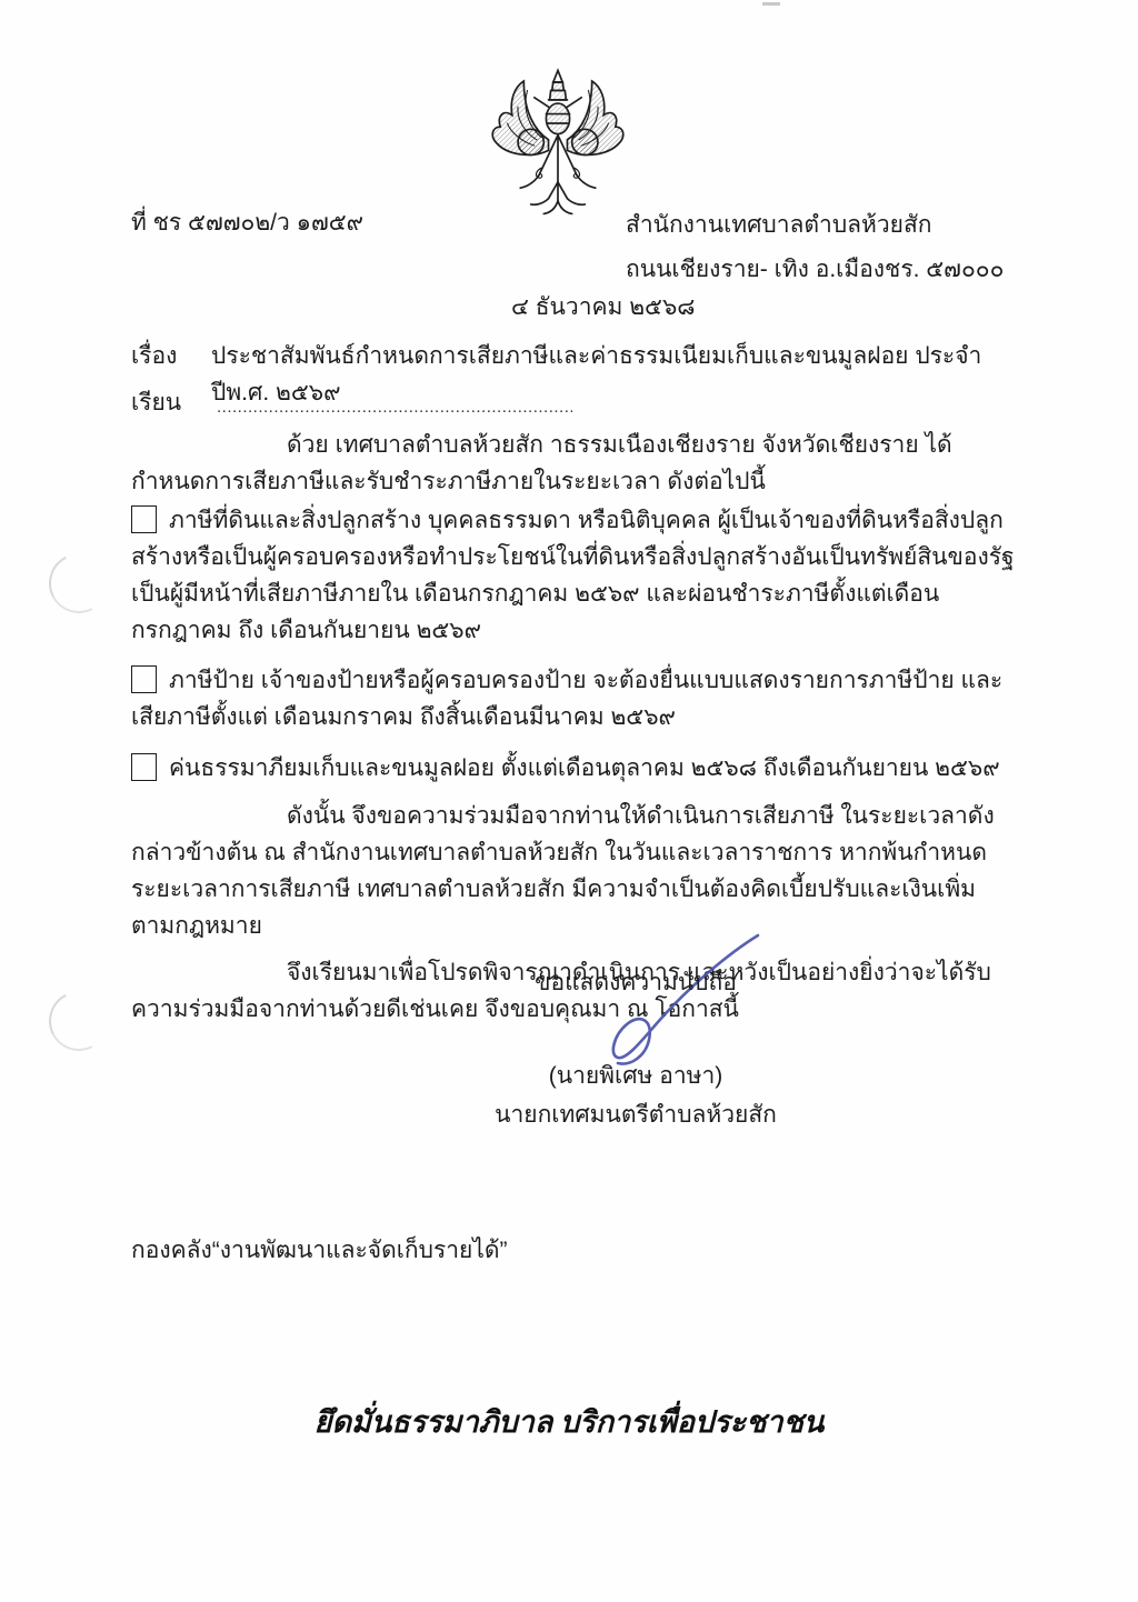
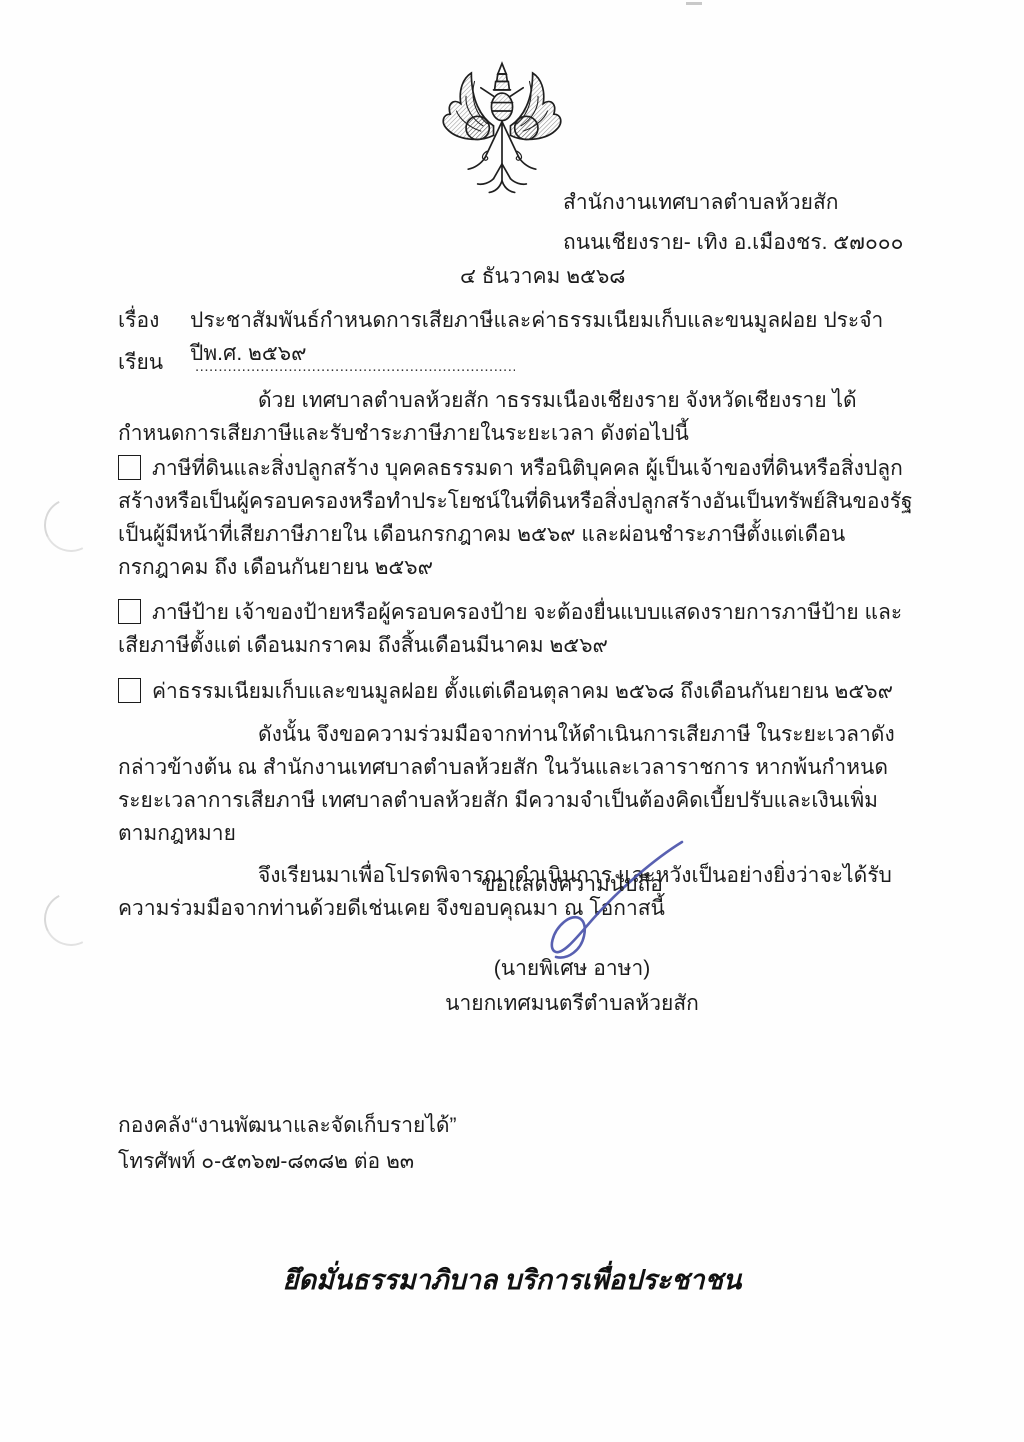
- ที่ ชร ๕๗๗๐๒/ว ๑๗๕๙
  สำนักงานเทศบาลตำบลห้วยสัก
  ถนนเชียงราย- เทิง อ.เมืองชร. ๕๗๐๐๐
  ๔ ธันวาคม ๒๕๖๘
  เรื่อง
  ประชาสัมพันธ์กำหนดการเสียภาษีและค่าธรรมเนียมเก็บและขนมูลฝอย ประจำปีพ.ศ. ๒๕๖๙
  เรียน
  ด้วย เทศบาลตำบลห้วยสัก าธรรมเนืองเชียงราย จังหวัดเชียงราย ได้กำหนดการเสียภาษีและรับชำระภาษีภายในระยะเวลา ดังต่อไปนี้
  ภาษีที่ดินและสิ่งปลูกสร้าง บุคคลธรรมดา หรือนิติบุคคล ผู้เป็นเจ้าของที่ดินหรือสิ่งปลูกสร้างหรือเป็นผู้ครอบครองหรือทำประโยชน์ในที่ดินหรือสิ่งปลูกสร้างอันเป็นทรัพย์สินของรัฐ เป็นผู้มีหน้าที่เสียภาษีภายใน เดือนกรกฎาคม ๒๕๖๙ และผ่อนชำระภาษีตั้งแต่เดือนกรกฎาคม ถึง เดือนกันยายน ๒๕๖๙
  ภาษีป้าย เจ้าของป้ายหรือผู้ครอบครองป้าย จะต้องยื่นแบบแสดงรายการภาษีป้าย และเสียภาษีตั้งแต่ เดือนมกราคม ถึงสิ้นเดือนมีนาคม ๒๕๖๙
- ค่นธรรมาภียมเก็บและขนมูลฝอย ตั้งแต่เดือนตุลาคม ๒๕๖๘ ถึงเดือนกันยายน ๒๕๖๙
+ ค่าธรรมเนียมเก็บและขนมูลฝอย ตั้งแต่เดือนตุลาคม ๒๕๖๘ ถึงเดือนกันยายน ๒๕๖๙
  ดังนั้น จึงขอความร่วมมือจากท่านให้ดำเนินการเสียภาษี ในระยะเวลาดังกล่าวข้างต้น ณ สำนักงานเทศบาลตำบลห้วยสัก ในวันและเวลาราชการ หากพ้นกำหนดระยะเวลาการเสียภาษี เทศบาลตำบลห้วยสัก มีความจำเป็นต้องคิดเบี้ยปรับและเงินเพิ่มตามกฎหมาย
  จึงเรียนมาเพื่อโปรดพิจารณาดำเนินการ แะหวังเป็นอย่างยิ่งว่าจะได้รับความร่วมมือจากท่านด้วยดีเช่นเคย จึงขอบคุณมา ณ โอกาสนี้
  ขอแสดงความนับถือ
  (นายพิเศษ อาษา)
  นายกเทศมนตรีตำบลห้วยสัก
  กองคลัง“งานพัฒนาและจัดเก็บรายได้”
+ โทรศัพท์ ๐-๕๓๖๗-๘๓๘๒ ต่อ ๒๓
  ยึดมั่นธรรมาภิบาล บริการเพื่อประชาชน
